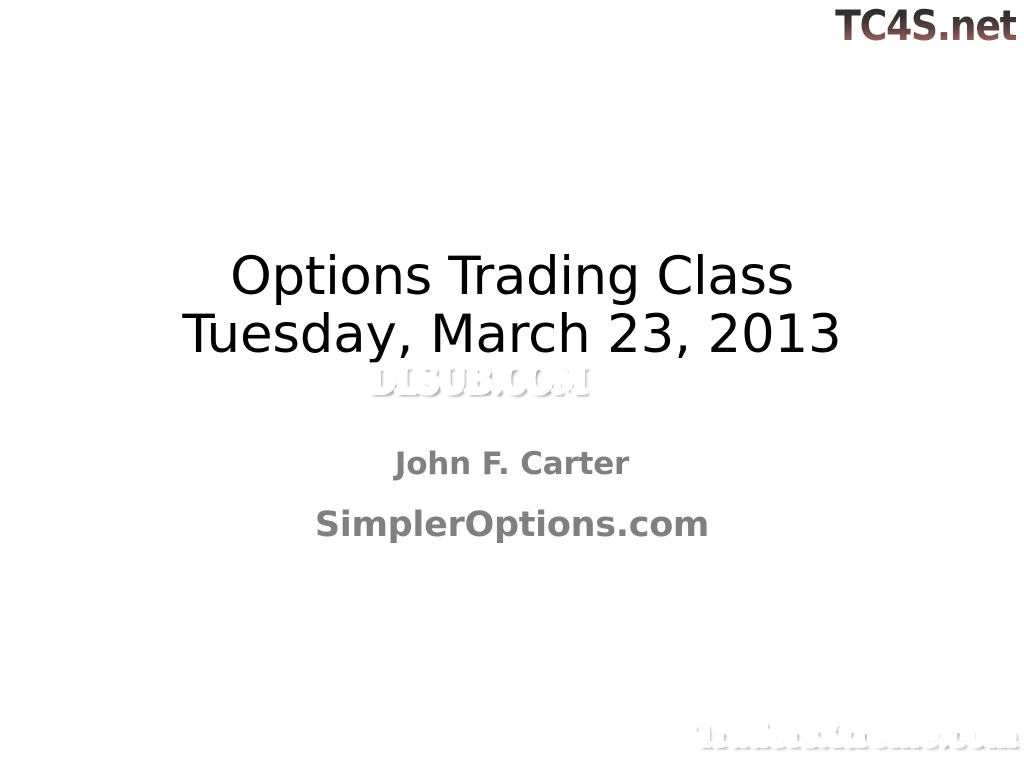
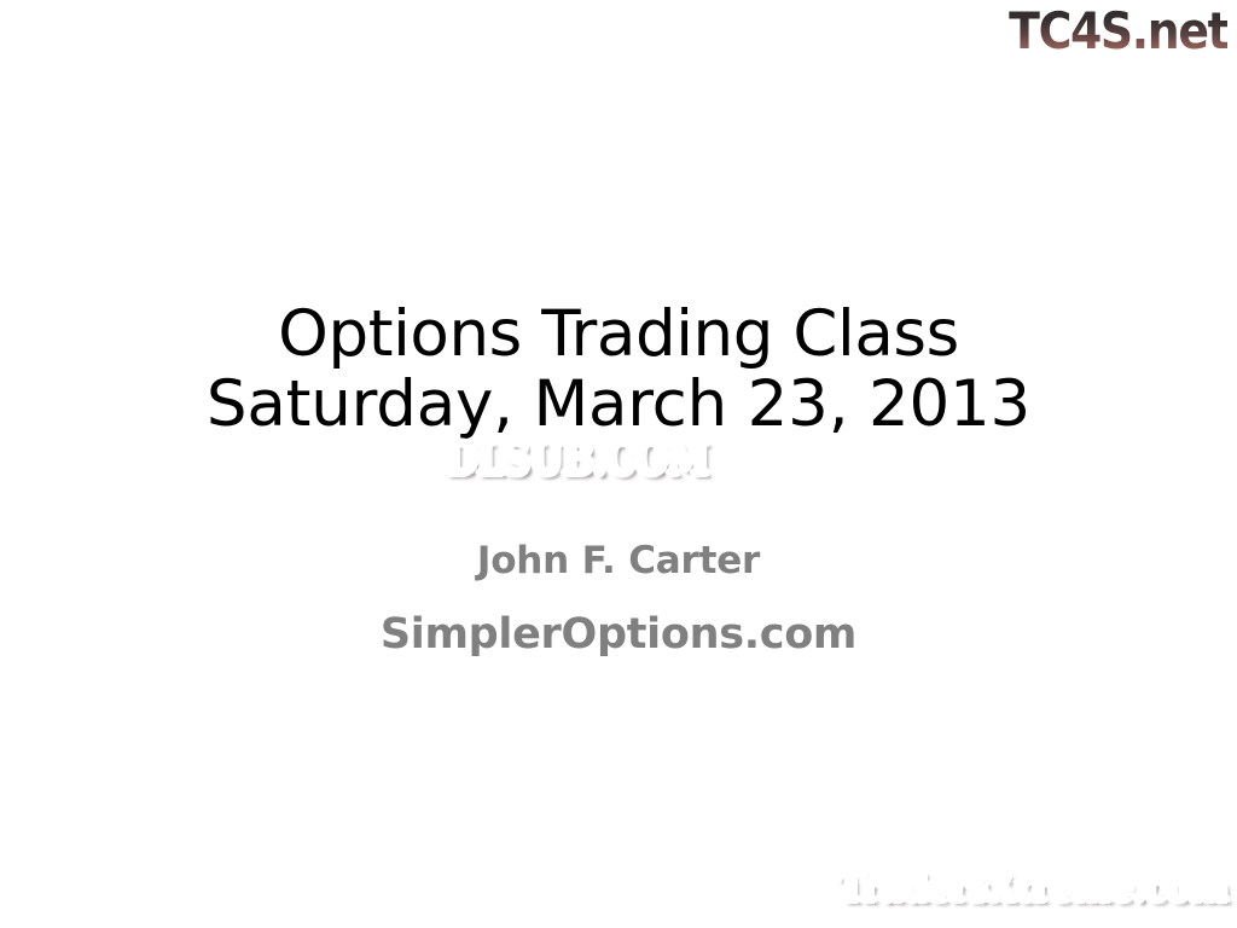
  TC4S.net
  Options Trading Class
- Tuesday, March 23, 2013
+ Saturday, March 23, 2013
  John F. Carter
  SimplerOptions.com
  DLSUB.COM
  TradersXtreme.com
